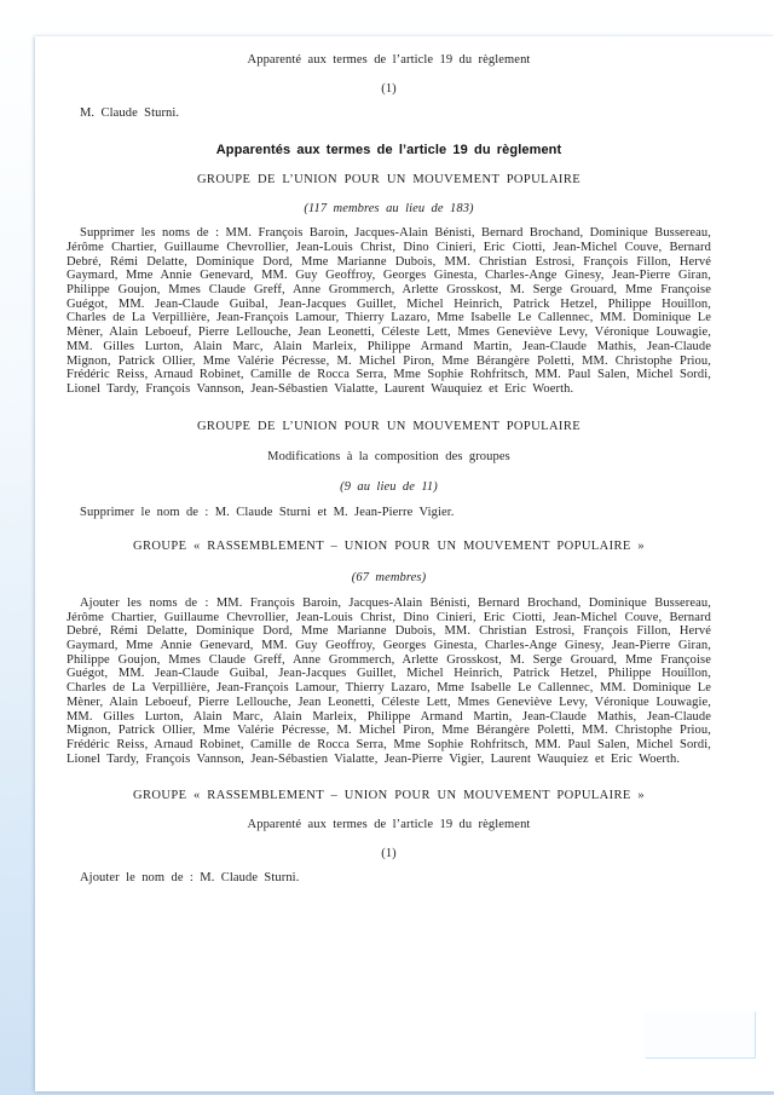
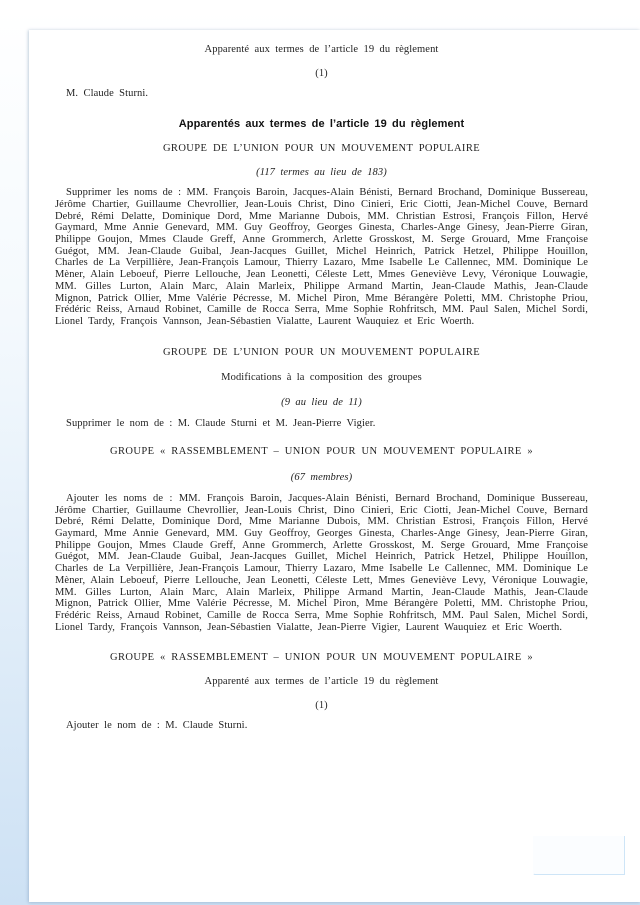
  Apparenté aux termes de l’article 19 du règlement
  (1)
  M. Claude Sturni.
  Apparentés aux termes de l’article 19 du règlement
  GROUPE DE L’UNION POUR UN MOUVEMENT POPULAIRE
- (117 membres au lieu de 183)
+ (117 termes au lieu de 183)
  Supprimer les noms de : MM. François Baroin, Jacques-Alain Bénisti, Bernard Brochand, Dominique Bussereau, Jérôme Chartier, Guillaume Chevrollier, Jean-Louis Christ, Dino Cinieri, Eric Ciotti, Jean-Michel Couve, Bernard Debré, Rémi Delatte, Dominique Dord, Mme Marianne Dubois, MM. Christian Estrosi, François Fillon, Hervé Gaymard, Mme Annie Genevard, MM. Guy Geoffroy, Georges Ginesta, Charles-Ange Ginesy, Jean-Pierre Giran, Philippe Goujon, Mmes Claude Greff, Anne Grommerch, Arlette Grosskost, M. Serge Grouard, Mme Françoise Guégot, MM. Jean-Claude Guibal, Jean-Jacques Guillet, Michel Heinrich, Patrick Hetzel, Philippe Houillon, Charles de La Verpillière, Jean-François Lamour, Thierry Lazaro, Mme Isabelle Le Callennec, MM. Dominique Le Mèner, Alain Leboeuf, Pierre Lellouche, Jean Leonetti, Céleste Lett, Mmes Geneviève Levy, Véronique Louwagie, MM. Gilles Lurton, Alain Marc, Alain Marleix, Philippe Armand Martin, Jean-Claude Mathis, Jean-Claude Mignon, Patrick Ollier, Mme Valérie Pécresse, M. Michel Piron, Mme Bérangère Poletti, MM. Christophe Priou, Frédéric Reiss, Arnaud Robinet, Camille de Rocca Serra, Mme Sophie Rohfritsch, MM. Paul Salen, Michel Sordi, Lionel Tardy, François Vannson, Jean-Sébastien Vialatte, Laurent Wauquiez et Eric Woerth.
  GROUPE DE L’UNION POUR UN MOUVEMENT POPULAIRE
  Modifications à la composition des groupes
  (9 au lieu de 11)
  Supprimer le nom de : M. Claude Sturni et M. Jean-Pierre Vigier.
  GROUPE « RASSEMBLEMENT – UNION POUR UN MOUVEMENT POPULAIRE »
  (67 membres)
  Ajouter les noms de : MM. François Baroin, Jacques-Alain Bénisti, Bernard Brochand, Dominique Bussereau, Jérôme Chartier, Guillaume Chevrollier, Jean-Louis Christ, Dino Cinieri, Eric Ciotti, Jean-Michel Couve, Bernard Debré, Rémi Delatte, Dominique Dord, Mme Marianne Dubois, MM. Christian Estrosi, François Fillon, Hervé Gaymard, Mme Annie Genevard, MM. Guy Geoffroy, Georges Ginesta, Charles-Ange Ginesy, Jean-Pierre Giran, Philippe Goujon, Mmes Claude Greff, Anne Grommerch, Arlette Grosskost, M. Serge Grouard, Mme Françoise Guégot, MM. Jean-Claude Guibal, Jean-Jacques Guillet, Michel Heinrich, Patrick Hetzel, Philippe Houillon, Charles de La Verpillière, Jean-François Lamour, Thierry Lazaro, Mme Isabelle Le Callennec, MM. Dominique Le Mèner, Alain Leboeuf, Pierre Lellouche, Jean Leonetti, Céleste Lett, Mmes Geneviève Levy, Véronique Louwagie, MM. Gilles Lurton, Alain Marc, Alain Marleix, Philippe Armand Martin, Jean-Claude Mathis, Jean-Claude Mignon, Patrick Ollier, Mme Valérie Pécresse, M. Michel Piron, Mme Bérangère Poletti, MM. Christophe Priou, Frédéric Reiss, Arnaud Robinet, Camille de Rocca Serra, Mme Sophie Rohfritsch, MM. Paul Salen, Michel Sordi, Lionel Tardy, François Vannson, Jean-Sébastien Vialatte, Jean-Pierre Vigier, Laurent Wauquiez et Eric Woerth.
  GROUPE « RASSEMBLEMENT – UNION POUR UN MOUVEMENT POPULAIRE »
  Apparenté aux termes de l’article 19 du règlement
  (1)
  Ajouter le nom de : M. Claude Sturni.
